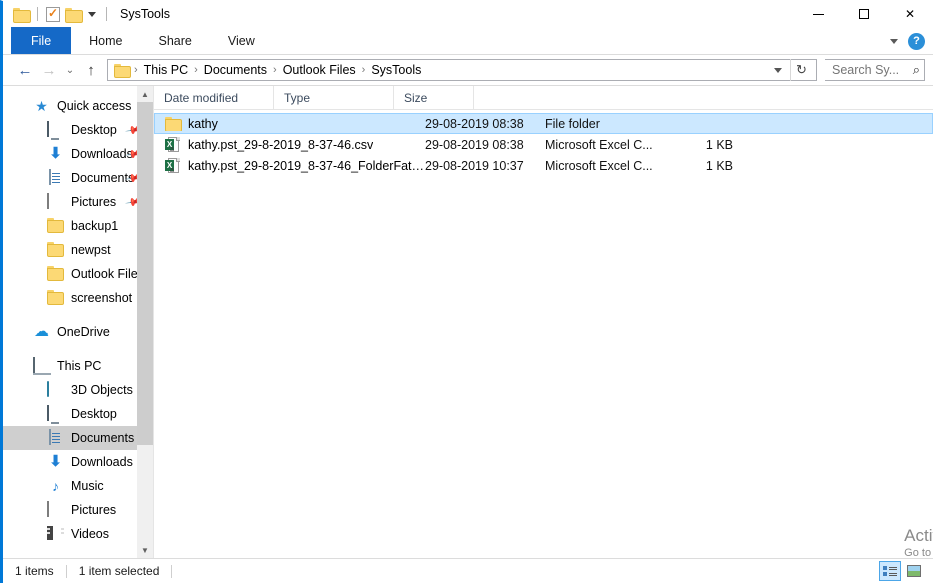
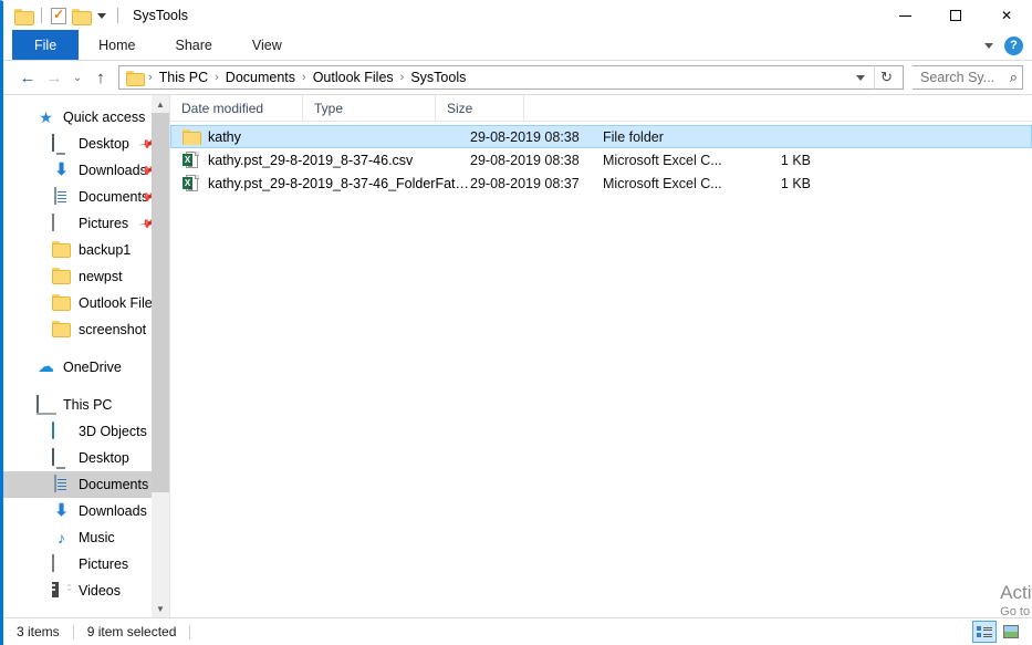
  SysTools
  ✕
  File
  Home
  Share
  View
  ?
  ←
  →
  ⌄
  ↑
  ›
  This PC
  ›
  Documents
  ›
  Outlook Files
  ›
  SysTools
  ↻
  Search Sy...
  ⌕
  ★
  Quick access
  Desktop
  ⬇
  Downloads
  Documents
  Pictures
  backup1
  newpst
  Outlook File
  screenshot
  ☁
  OneDrive
  This PC
  3D Objects
  Desktop
  Documents
  ⬇
  Downloads
  ♪
  Music
  Pictures
  Videos
  ▲
  ▼
  Date modified
  Type
  Size
  kathy
  29-08-2019 08:38
  File folder
  X
  kathy.pst_29-8-2019_8-37-46.csv
  29-08-2019 08:38
  Microsoft Excel C...
  1 KB
  X
  kathy.pst_29-8-2019_8-37-46_FolderFath..
- 29-08-2019 10:37
+ 29-08-2019 08:37
  Microsoft Excel C...
  1 KB
  Acti
  Go to
- 1 items
+ 3 items
- 1 item selected
+ 9 item selected
